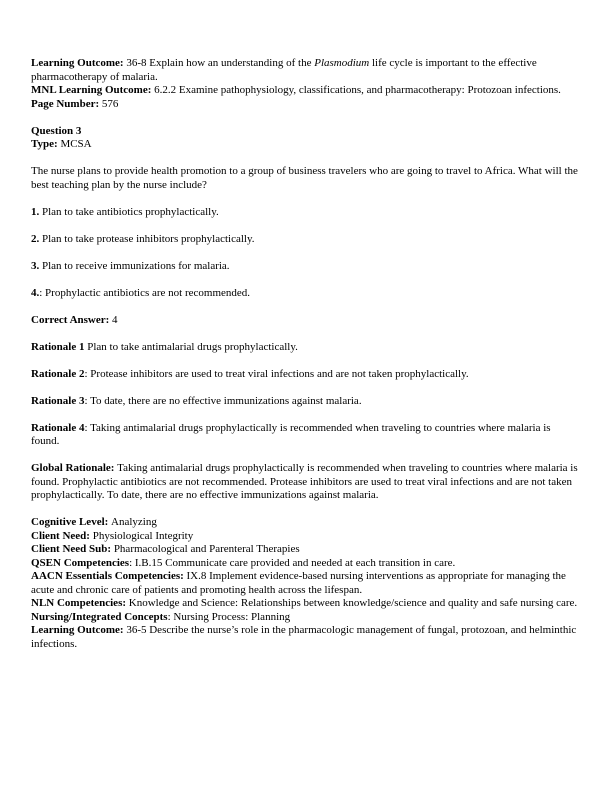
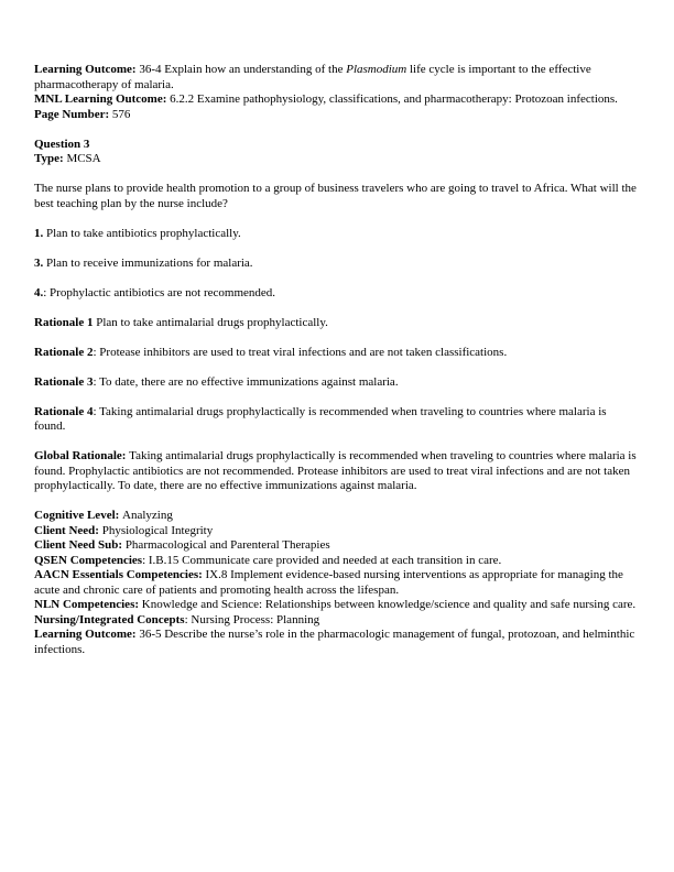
- Learning Outcome: 36-8 Explain how an understanding of the Plasmodium life cycle is important to the effective pharmacotherapy of malaria.
+ Learning Outcome: 36-4 Explain how an understanding of the Plasmodium life cycle is important to the effective pharmacotherapy of malaria.
  MNL Learning Outcome: 6.2.2 Examine pathophysiology, classifications, and pharmacotherapy: Protozoan infections.
  Page Number: 576
  Question 3
  Type: MCSA
  The nurse plans to provide health promotion to a group of business travelers who are going to travel to Africa. What will the best teaching plan by the nurse include?
  1. Plan to take antibiotics prophylactically.
- 2. Plan to take protease inhibitors prophylactically.
  3. Plan to receive immunizations for malaria.
  4.: Prophylactic antibiotics are not recommended.
- Correct Answer: 4
  Rationale 1 Plan to take antimalarial drugs prophylactically.
- Rationale 2: Protease inhibitors are used to treat viral infections and are not taken prophylactically.
+ Rationale 2: Protease inhibitors are used to treat viral infections and are not taken classifications.
  Rationale 3: To date, there are no effective immunizations against malaria.
  Rationale 4: Taking antimalarial drugs prophylactically is recommended when traveling to countries where malaria is found.
  Global Rationale: Taking antimalarial drugs prophylactically is recommended when traveling to countries where malaria is found. Prophylactic antibiotics are not recommended. Protease inhibitors are used to treat viral infections and are not taken prophylactically. To date, there are no effective immunizations against malaria.
  Cognitive Level: Analyzing
  Client Need: Physiological Integrity
  Client Need Sub: Pharmacological and Parenteral Therapies
  QSEN Competencies: I.B.15 Communicate care provided and needed at each transition in care.
  AACN Essentials Competencies: IX.8 Implement evidence-based nursing interventions as appropriate for managing the acute and chronic care of patients and promoting health across the lifespan.
  NLN Competencies: Knowledge and Science: Relationships between knowledge/science and quality and safe nursing care.
  Nursing/Integrated Concepts: Nursing Process: Planning
  Learning Outcome: 36-5 Describe the nurse’s role in the pharmacologic management of fungal, protozoan, and helminthic infections.
